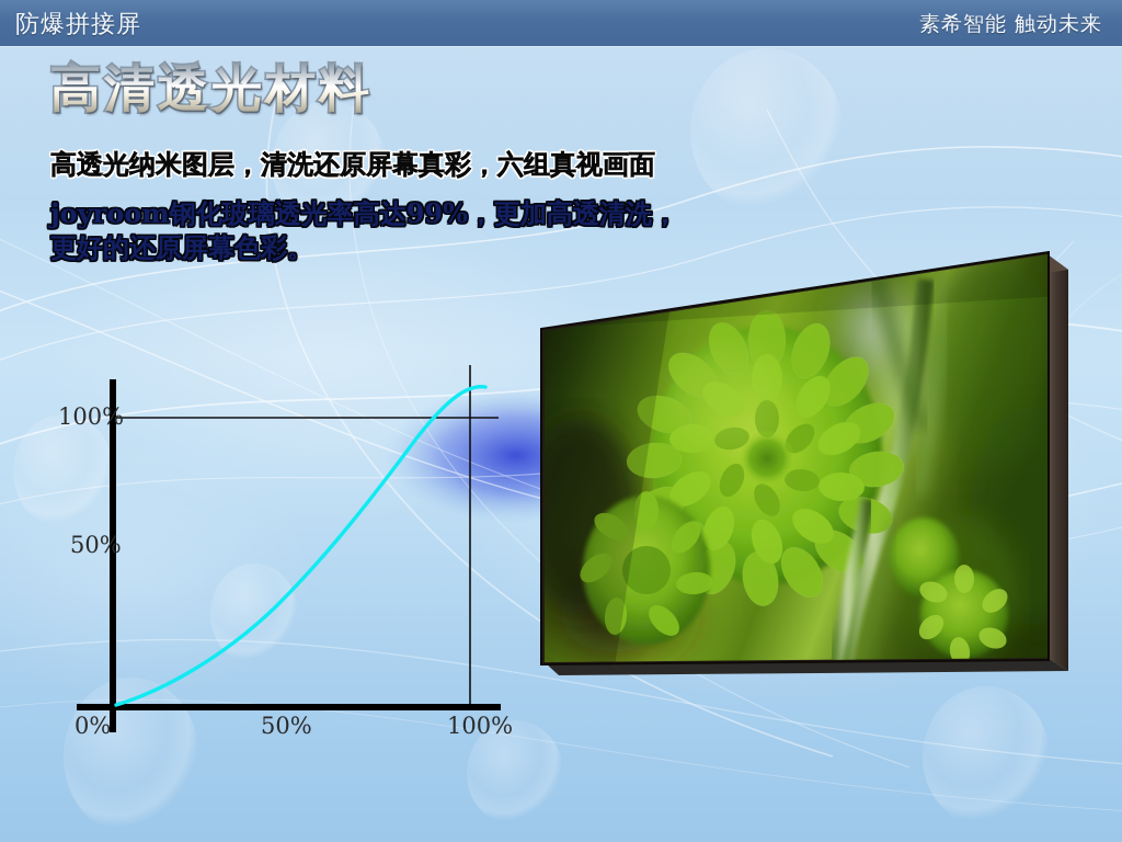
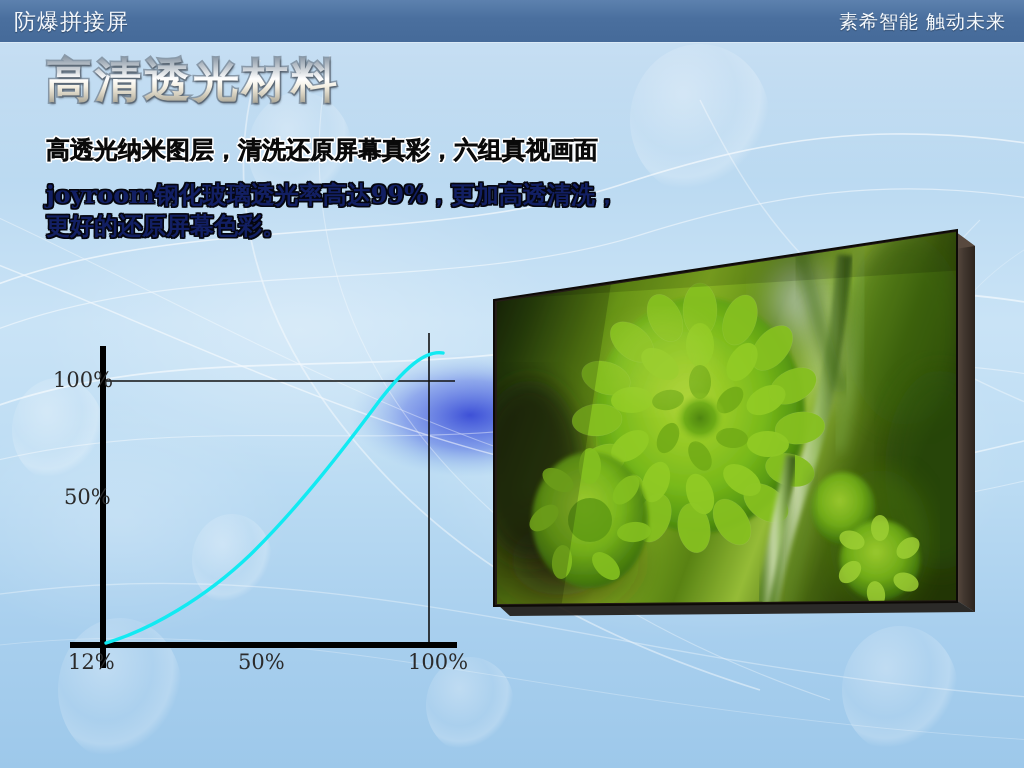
  防爆拼接屏
  素希智能 触动未来
  高清透光材料
  高透光纳米图层，清洗还原屏幕真彩，六组真视画面
  joyroom钢化玻璃透光率高达99%，更加高透清洗，
  更好的还原屏幕色彩。
  100%
  50%
- 0%
+ 12%
  50%
  100%
